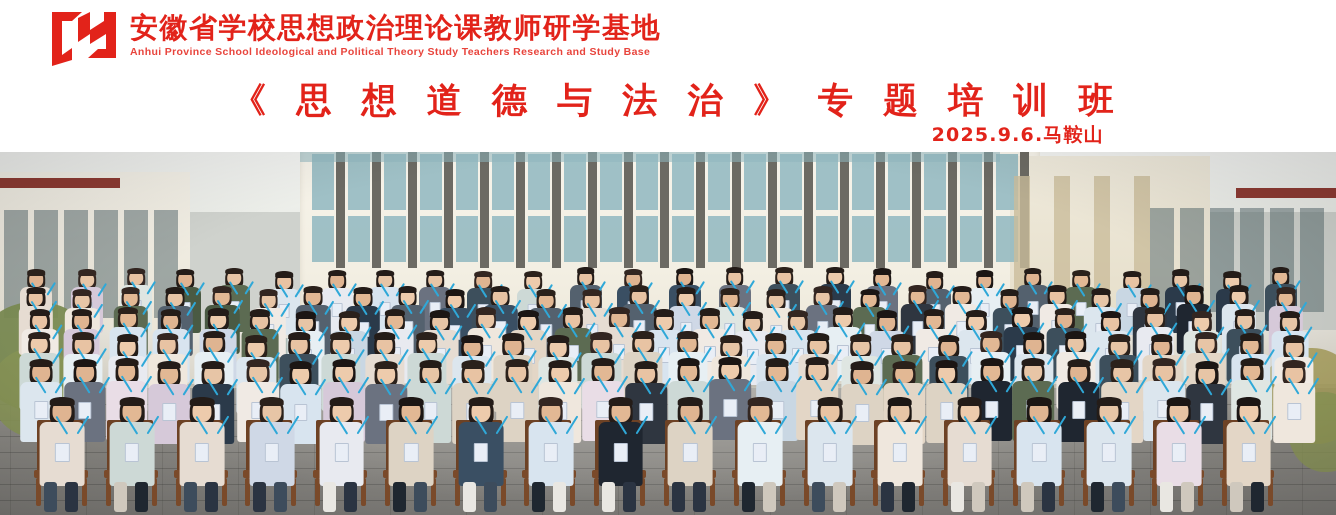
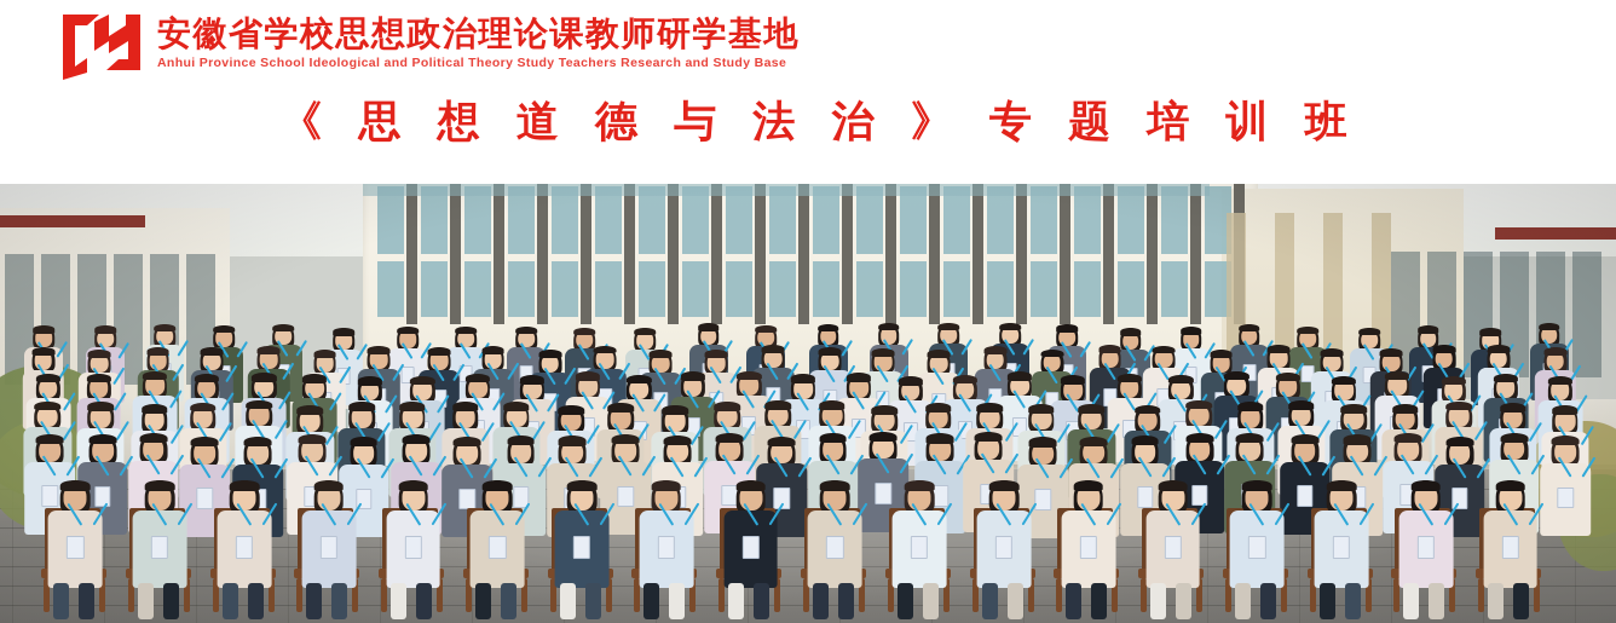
  安徽省学校思想政治理论课教师研学基地
  Anhui Province School Ideological and Political Theory Study Teachers Research and Study Base
  《 思 想 道 德 与 法 治 》 专 题 培 训 班
- 2025.9.6.马鞍山
